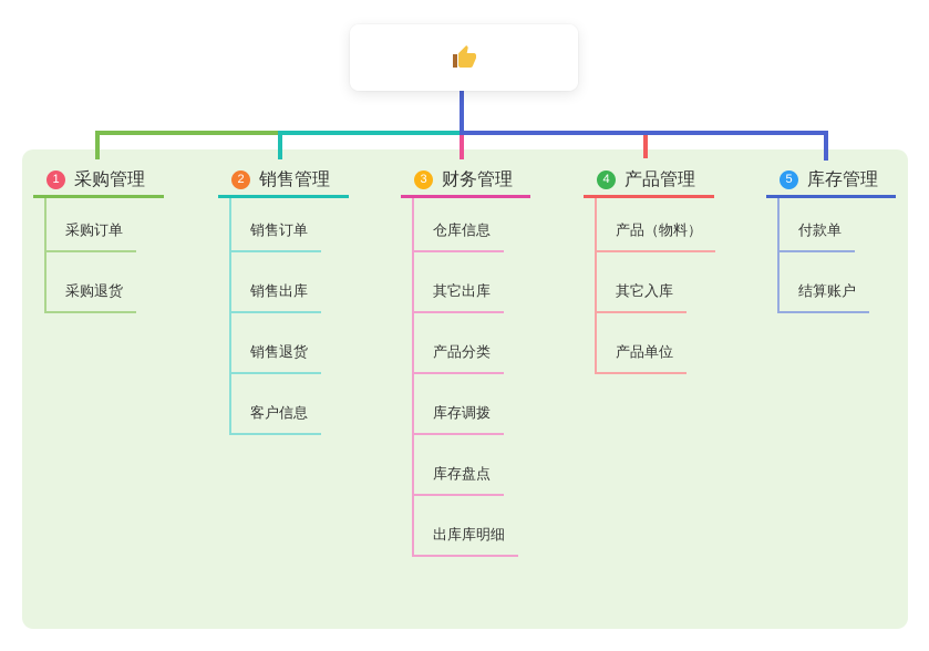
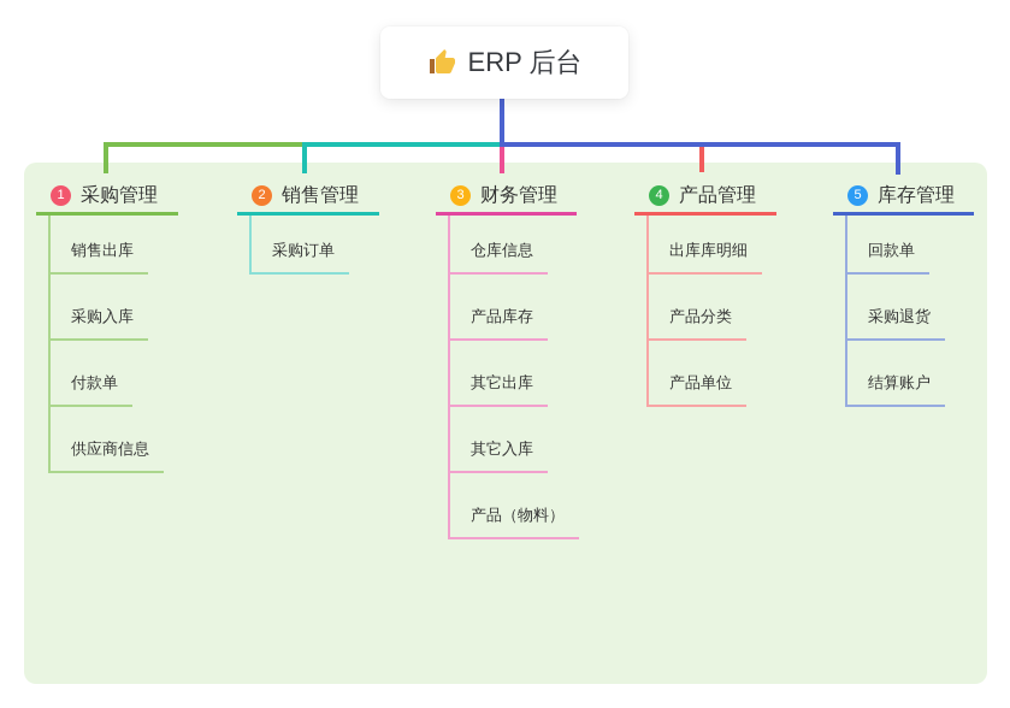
+ ERP 后台
  1
  采购管理
- 采购订单
+ 销售出库
+ 采购入库
- 采购退货
+ 付款单
+ 供应商信息
  2
  销售管理
- 销售订单
- 销售出库
+ 采购订单
- 销售退货
- 客户信息
  3
  财务管理
  仓库信息
+ 产品库存
  其它出库
- 产品分类
+ 其它入库
- 库存调拨
- 库存盘点
- 出库库明细
+ 产品（物料）
  4
  产品管理
- 产品（物料）
+ 出库库明细
- 其它入库
+ 产品分类
  产品单位
  5
  库存管理
+ 回款单
- 付款单
+ 采购退货
  结算账户
